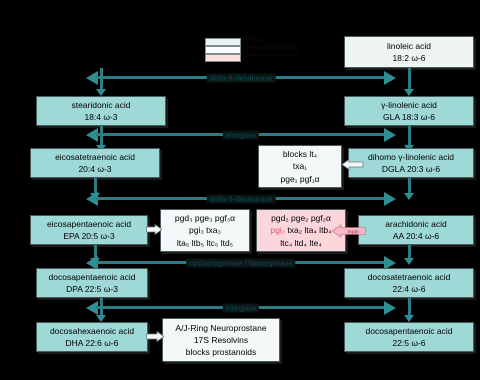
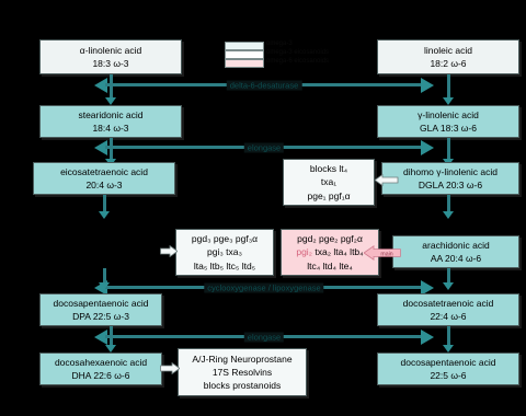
+ α-linolenic acid
+ 18:3 ω-3
  linoleic acid
  18:2 ω-6
  delta-6-desaturase
  stearidonic acid
  18:4 ω-3
  γ-linolenic acid
  GLA 18:3 ω-6
  elongase
  eicosatetraenoic acid
  20:4 ω-3
  dihomo γ-linolenic acid
  DGLA 20:3 ω-6
  blocks lt₄
  txa₁
  pge₁ pgf₁α
- delta-5-desaturase
- eicosapentaenoic acid
- EPA 20:5 ω-3
  arachidonic acid
  AA 20:4 ω-6
  pgd₃ pge₃ pgf₃α
  pgi₃ txa₃
  lta₅ ltb₅ ltc₅ ltd₅
  pgd₂ pge₂ pgf₂α
  pgi₂ txa₂ lta₄ ltb₄
  ltc₄ ltd₄ lte₄
  cyclooxygenase / lipoxygenase
  docosapentaenoic acid
  DPA 22:5 ω-3
  docosatetraenoic acid
  22:4 ω-6
  elongase
  docosahexaenoic acid
  DHA 22:6 ω-6
  docosapentaenoic acid
  22:5 ω-6
  A/J-Ring Neuroprostane
  17S Resolvins
  blocks prostanoids
